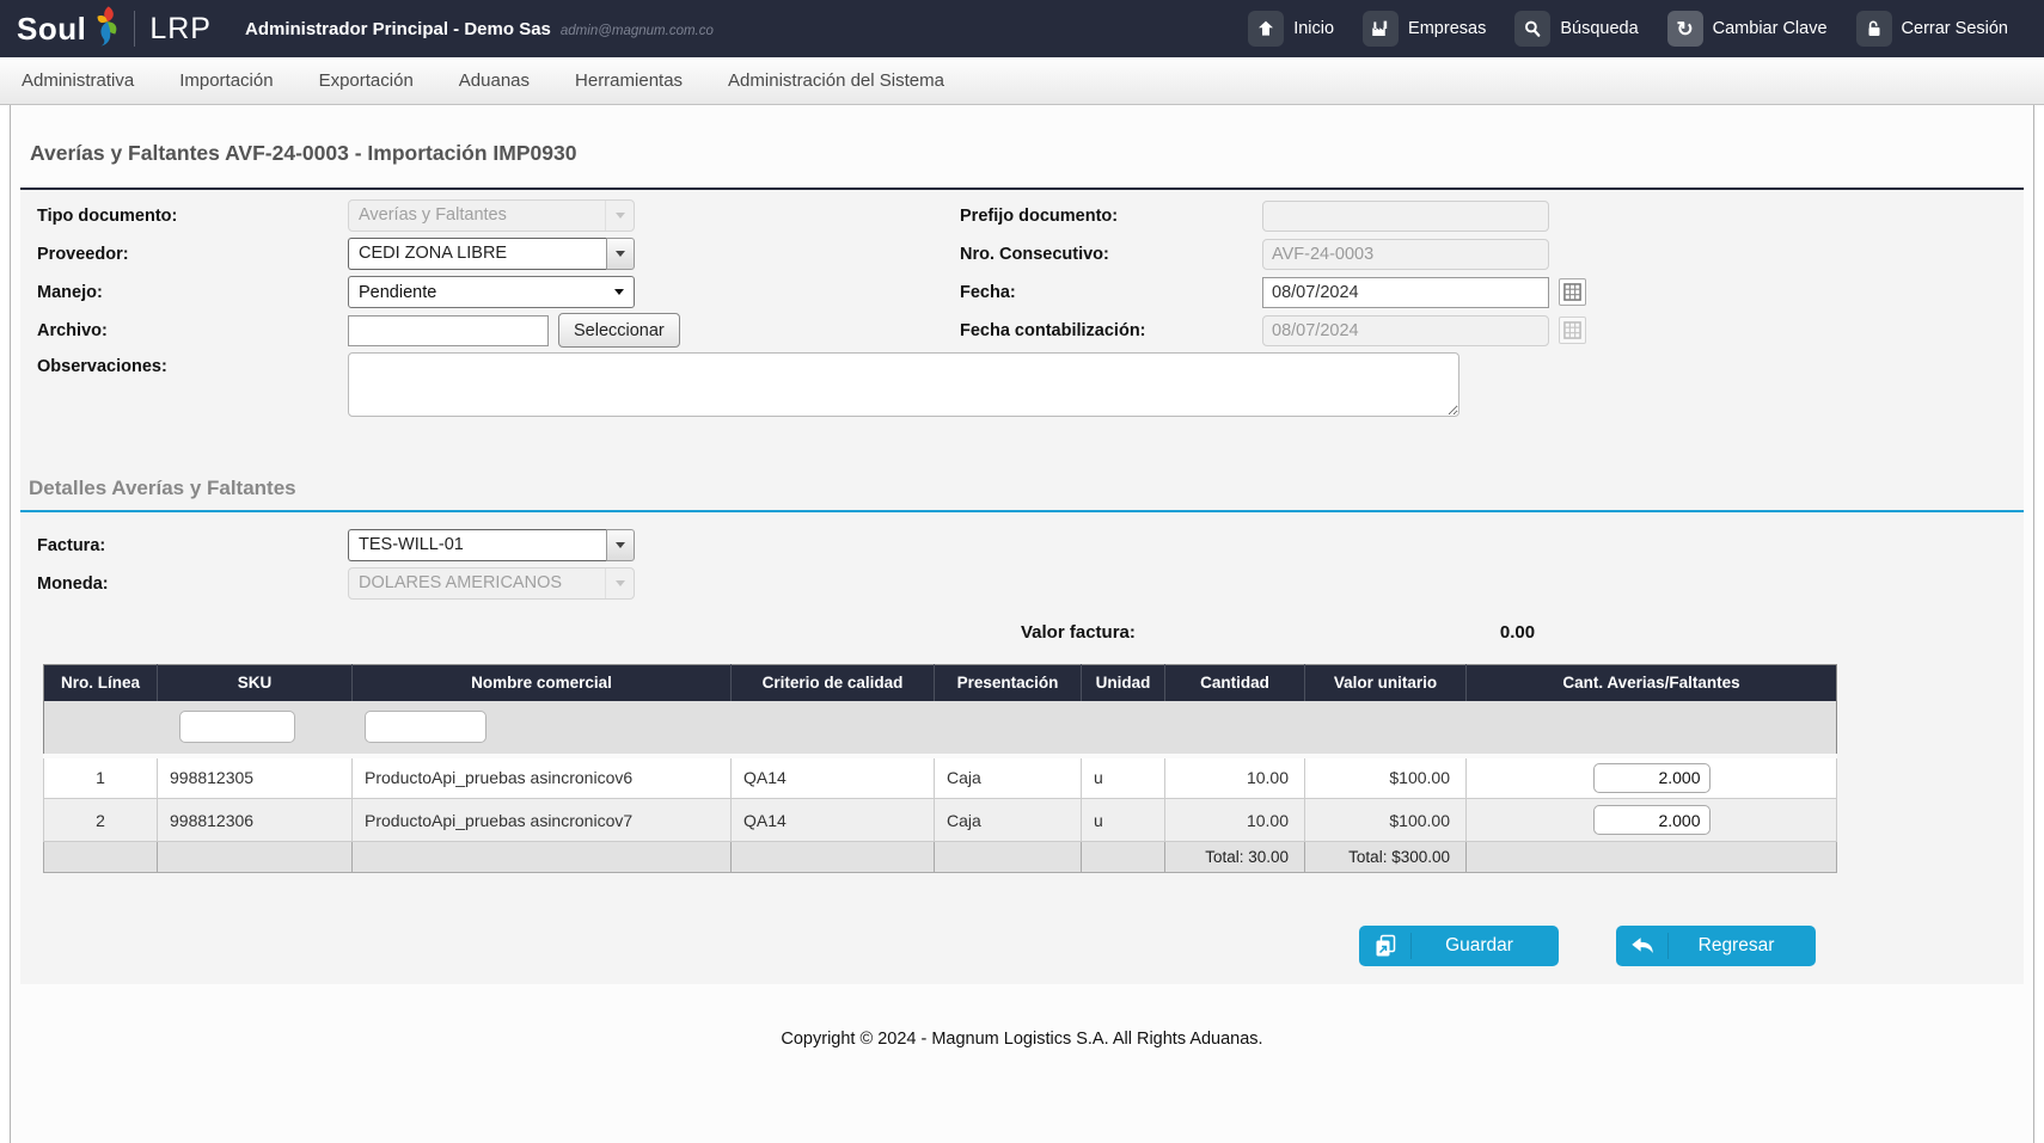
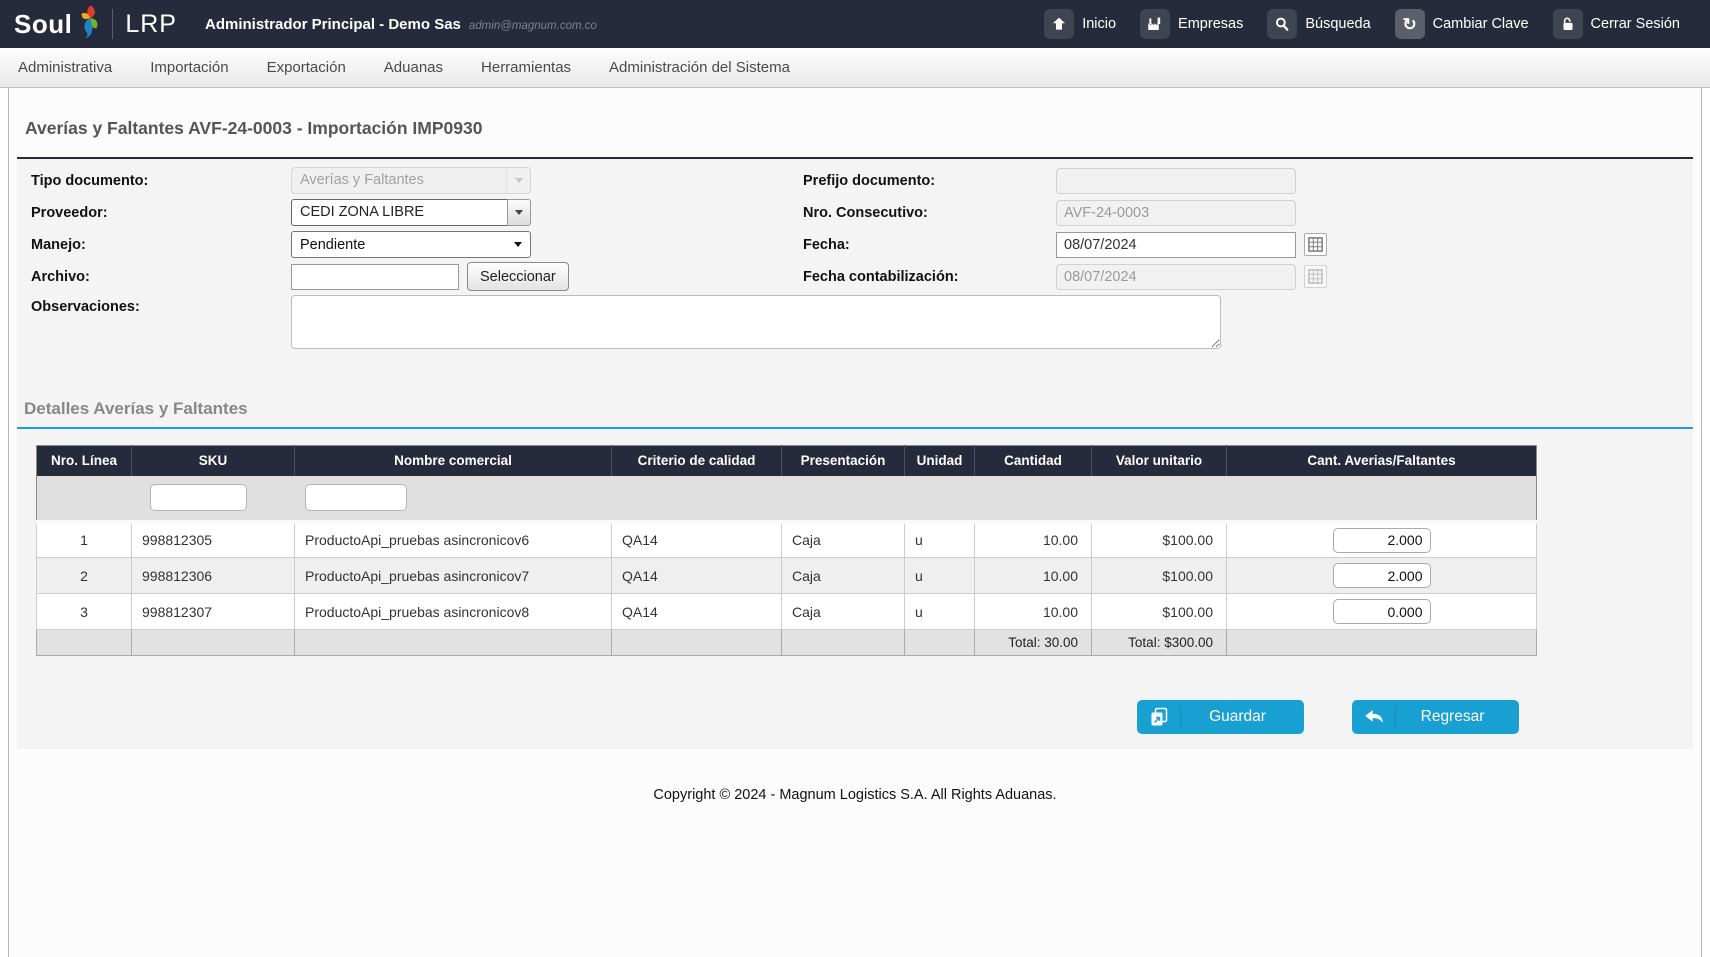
  Soul
  LRP
  Administrador Principal - Demo Sas
  admin@magnum.com.co
  Inicio
  Empresas
  Búsqueda
  ↻
  Cambiar Clave
  Cerrar Sesión
  Administrativa
  Importación
  Exportación
  Aduanas
  Herramientas
  Administración del Sistema
  Averías y Faltantes AVF-24-0003 - Importación IMP0930
  Tipo documento:
  Averías y Faltantes
  Prefijo documento:
  Proveedor:
  CEDI ZONA LIBRE
  Nro. Consecutivo:
  AVF-24-0003
  Manejo:
  Pendiente
  Fecha:
  08/07/2024
  Archivo:
  Seleccionar
  Fecha contabilización:
  08/07/2024
  Observaciones:
  Detalles Averías y Faltantes
- Factura:
- TES-WILL-01
- Moneda:
- DOLARES AMERICANOS
- Valor factura:
- 0.00
  Nro. Línea	SKU	Nombre comercial	Criterio de calidad	Presentación	Unidad	Cantidad	Valor unitario	Cant. Averias/Faltantes
  1	998812305	ProductoApi_pruebas asincronicov6	QA14	Caja	u	10.00	$100.00	2.000
  2	998812306	ProductoApi_pruebas asincronicov7	QA14	Caja	u	10.00	$100.00	2.000
+ 3	998812307	ProductoApi_pruebas asincronicov8	QA14	Caja	u	10.00	$100.00	0.000
  						Total: 30.00	Total: $300.00
  Guardar
  Regresar
  Copyright © 2024 - Magnum Logistics S.A. All Rights Aduanas.
